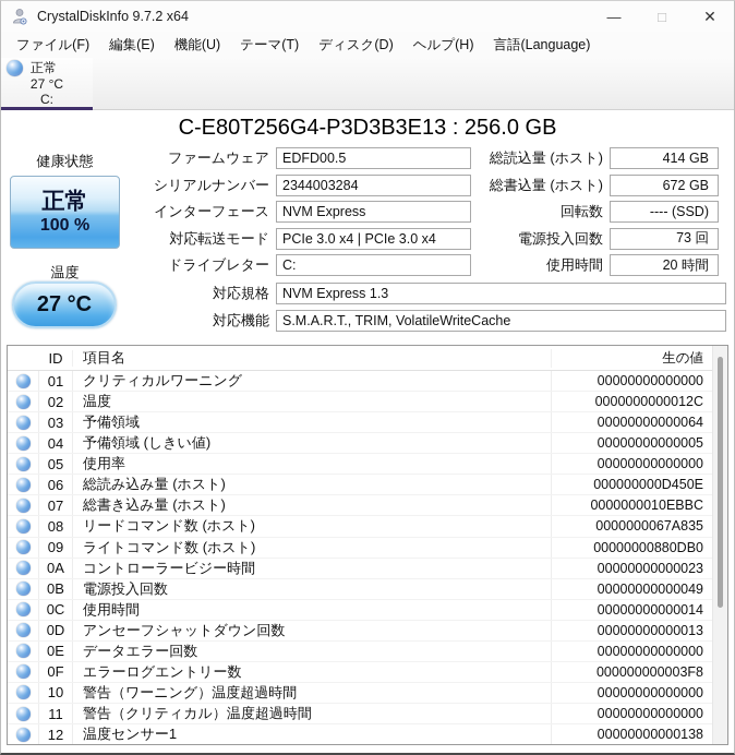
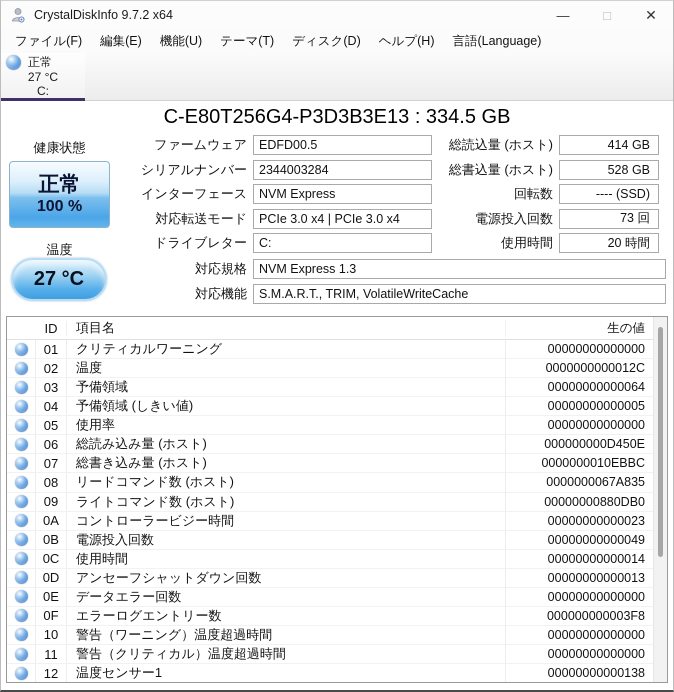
  CrystalDiskInfo 9.7.2 x64
  —
  □
  ✕
  ファイル(F)
  編集(E)
  機能(U)
  テーマ(T)
  ディスク(D)
  ヘルプ(H)
  言語(Language)
  正常
  27 °C
  C:
- C-E80T256G4-P3D3B3E13 : 256.0 GB
+ C-E80T256G4-P3D3B3E13 : 334.5 GB
  健康状態
  正常
  100 %
  温度
  27 °C
  ファームウェア
  EDFD00.5
  シリアルナンバー
  2344003284
  インターフェース
  NVM Express
  対応転送モード
  PCIe 3.0 x4 | PCIe 3.0 x4
  ドライブレター
  C:
  総読込量 (ホスト)
  414 GB
  総書込量 (ホスト)
- 672 GB
+ 528 GB
  回転数
  ---- (SSD)
  電源投入回数
  73 回
  使用時間
  20 時間
  対応規格
  NVM Express 1.3
  対応機能
  S.M.A.R.T., TRIM, VolatileWriteCache
  ID
  項目名
  生の値
  01
  クリティカルワーニング
  00000000000000
  02
  温度
  0000000000012C
  03
  予備領域
  00000000000064
  04
  予備領域 (しきい値)
  00000000000005
  05
  使用率
  00000000000000
  06
  総読み込み量 (ホスト)
  000000000D450E
  07
  総書き込み量 (ホスト)
  0000000010EBBC
  08
  リードコマンド数 (ホスト)
  0000000067A835
  09
  ライトコマンド数 (ホスト)
  00000000880DB0
  0A
  コントローラービジー時間
  00000000000023
  0B
  電源投入回数
  00000000000049
  0C
  使用時間
  00000000000014
  0D
  アンセーフシャットダウン回数
  00000000000013
  0E
  データエラー回数
  00000000000000
  0F
  エラーログエントリー数
  000000000003F8
  10
  警告（ワーニング）温度超過時間
  00000000000000
  11
  警告（クリティカル）温度超過時間
  00000000000000
  12
  温度センサー1
  00000000000138
